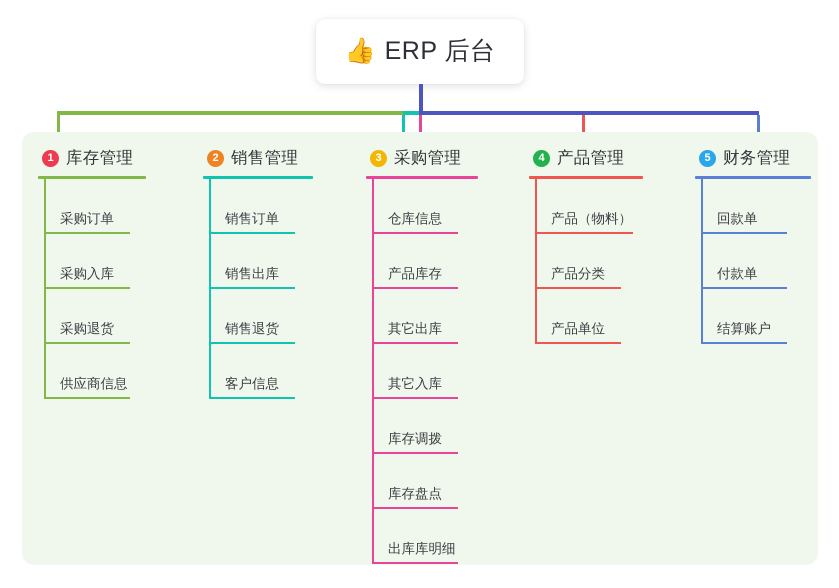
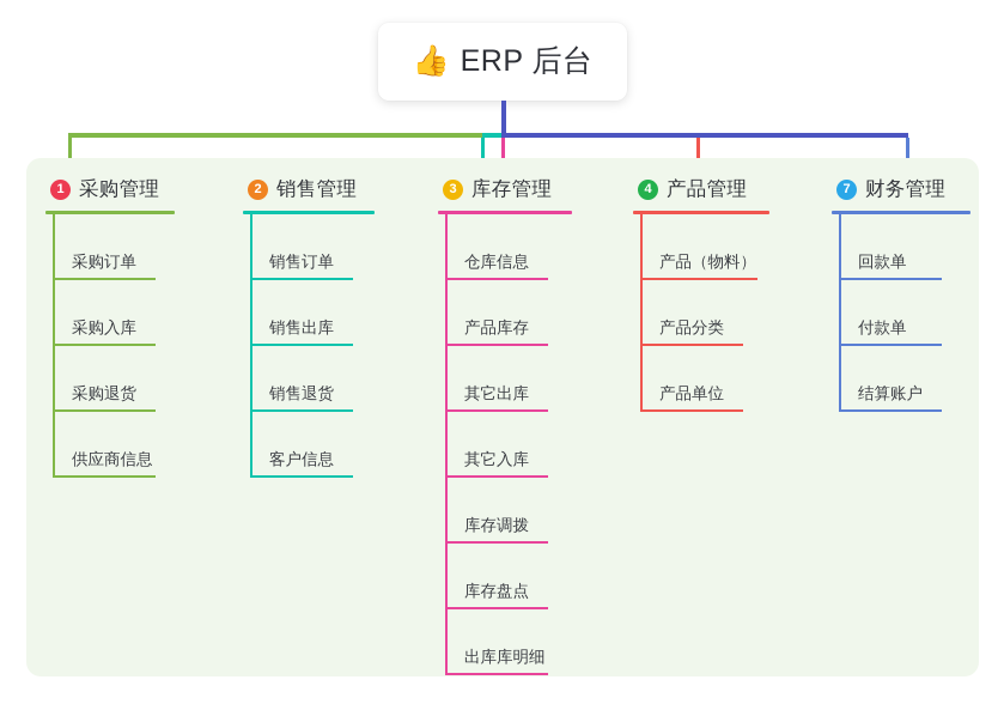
  👍
  ERP 后台
  1
- 库存管理
+ 采购管理
  采购订单
  采购入库
  采购退货
  供应商信息
  2
  销售管理
  销售订单
  销售出库
  销售退货
  客户信息
  3
- 采购管理
+ 库存管理
  仓库信息
  产品库存
  其它出库
  其它入库
  库存调拨
  库存盘点
  出库库明细
  4
  产品管理
  产品（物料）
  产品分类
  产品单位
- 5
+ 7
  财务管理
  回款单
  付款单
  结算账户
